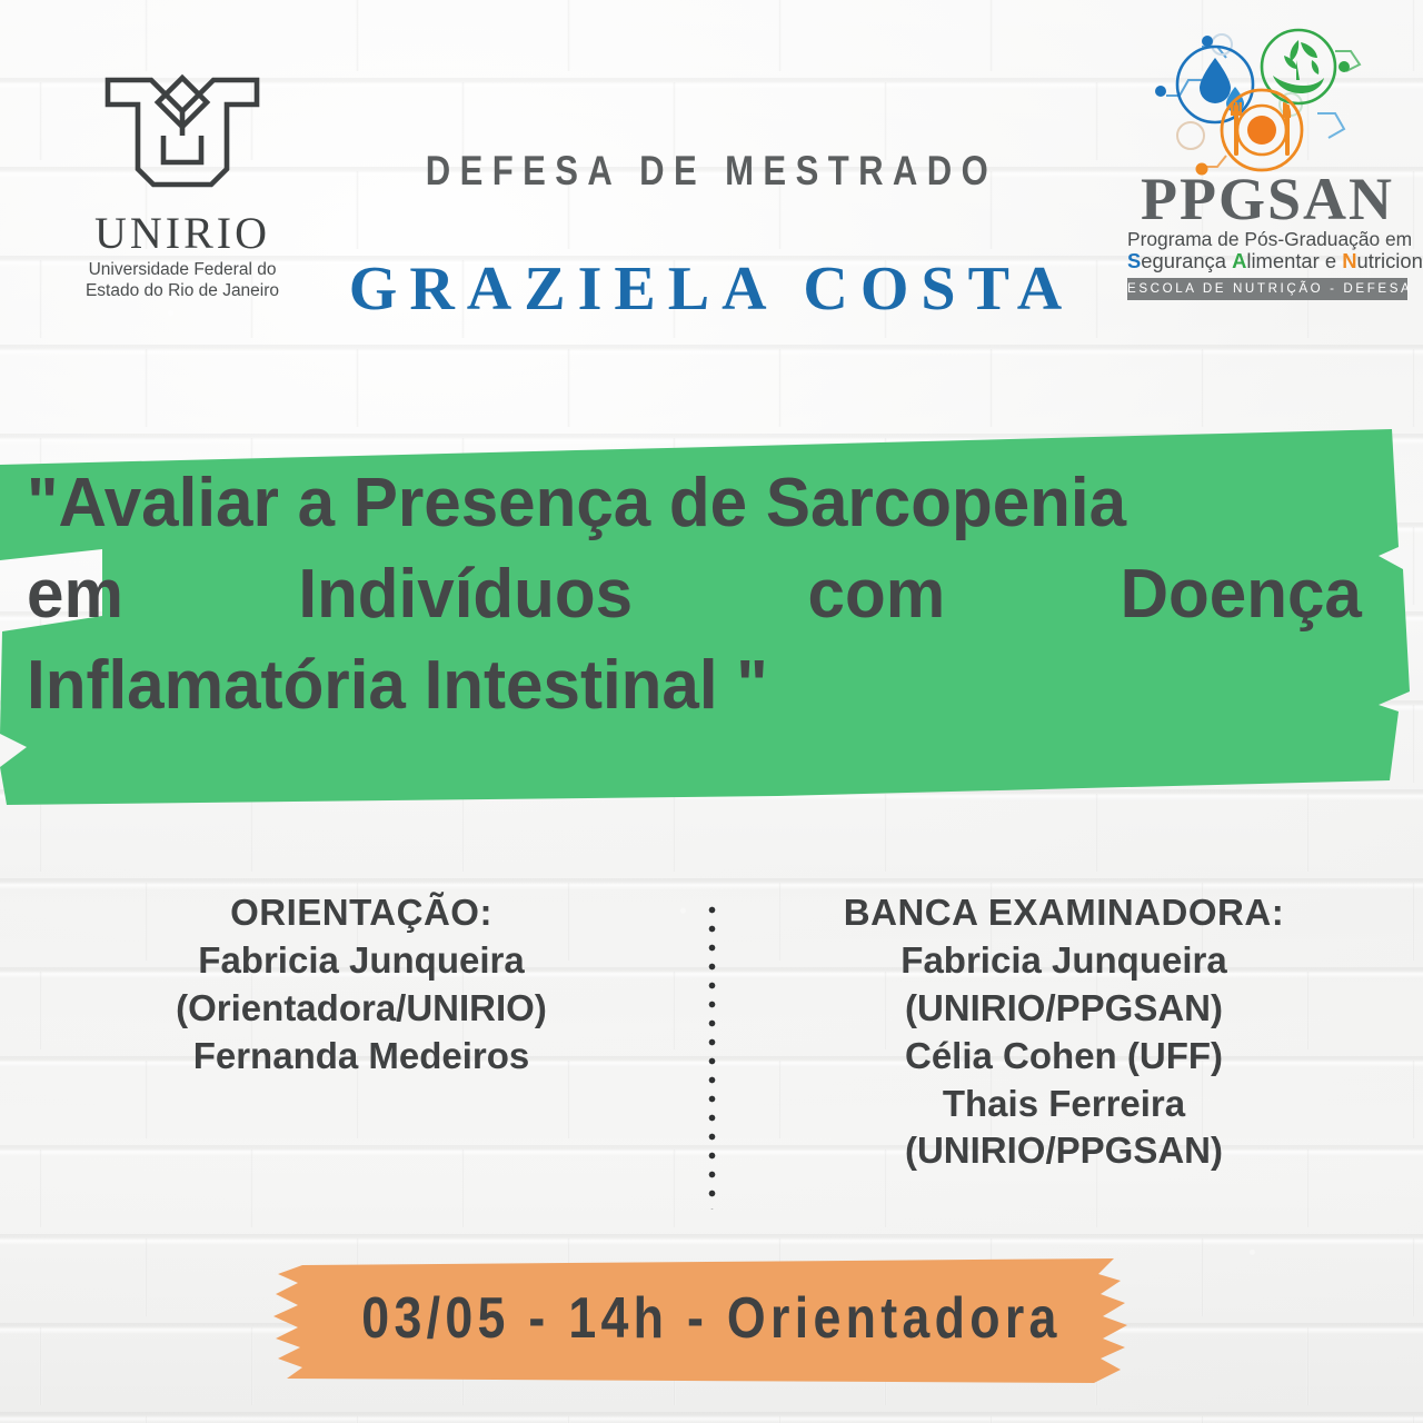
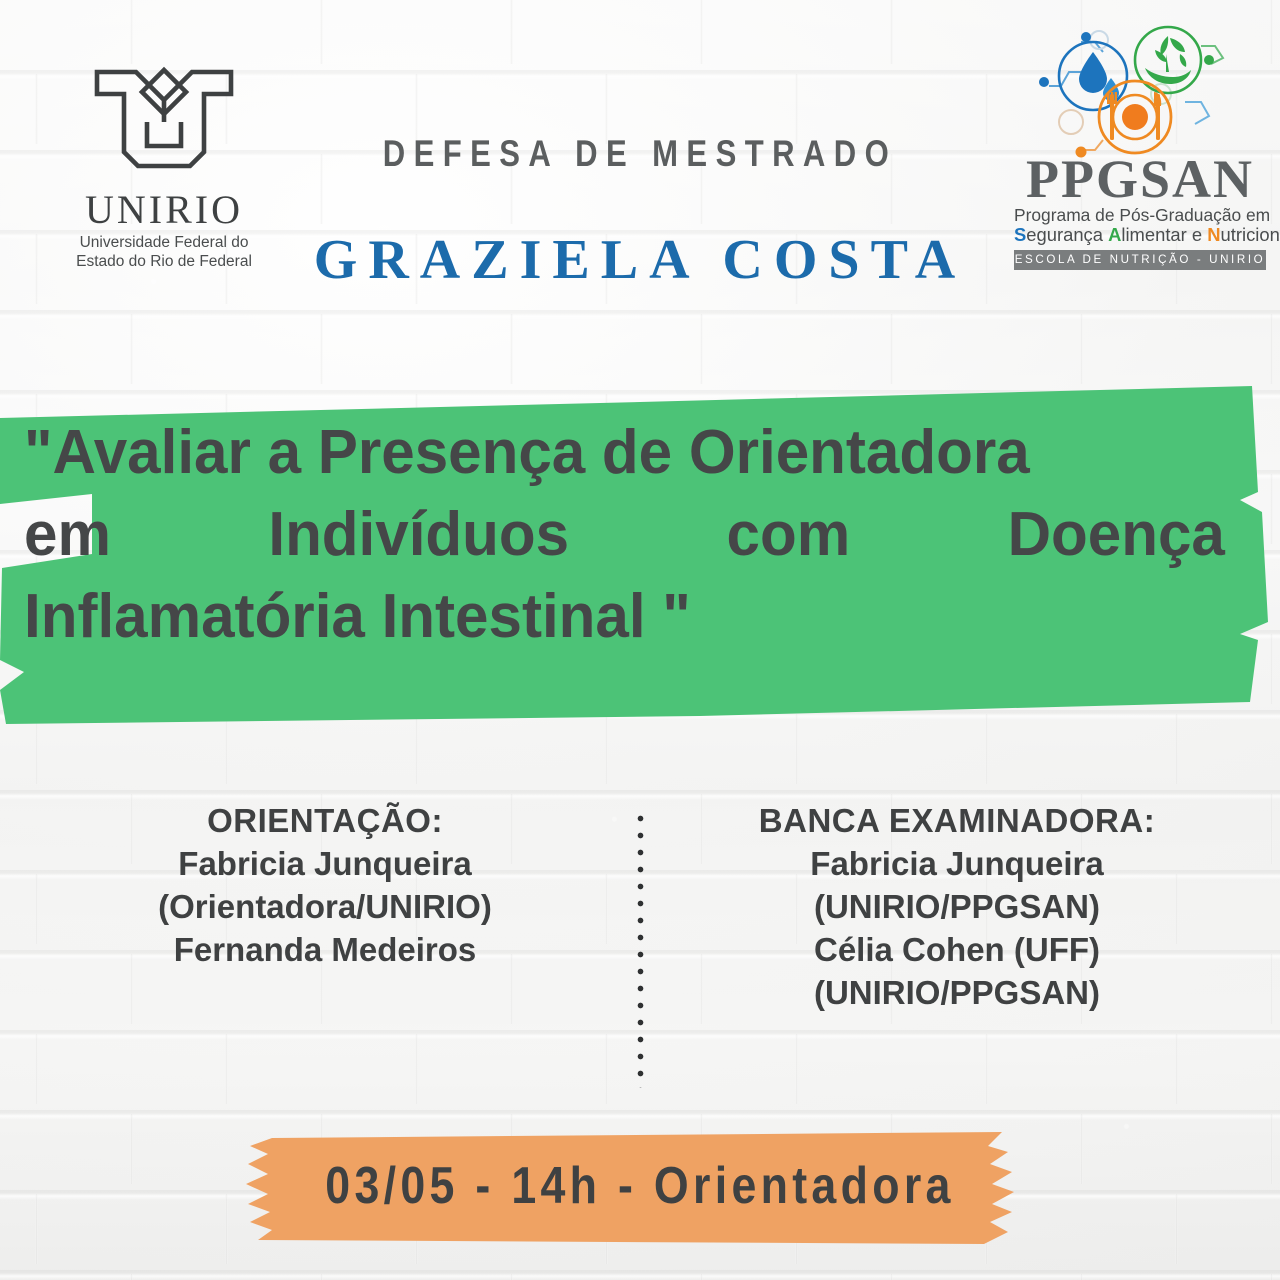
  UNIRIO
  Universidade Federal do
- Estado do Rio de Janeiro
+ Estado do Rio de Federal
  PPGSAN
  Programa de Pós-Graduação em
  Segurança Alimentar e Nutricion
- ESCOLA DE NUTRIÇÃO - DEFESA
+ ESCOLA DE NUTRIÇÃO - UNIRIO
  DEFESA DE MESTRADO
  GRAZIELA COSTA
- "Avaliar a Presença de Sarcopenia
+ "Avaliar a Presença de Orientadora
  em
  Indivíduos
  com
  Doença
  Inflamatória Intestinal "
  ORIENTAÇÃO:
  Fabricia Junqueira
  (Orientadora/UNIRIO)
  Fernanda Medeiros
  BANCA EXAMINADORA:
  Fabricia Junqueira
  (UNIRIO/PPGSAN)
  Célia Cohen (UFF)
- Thais Ferreira
  (UNIRIO/PPGSAN)
  03/05 - 14h - Orientadora
